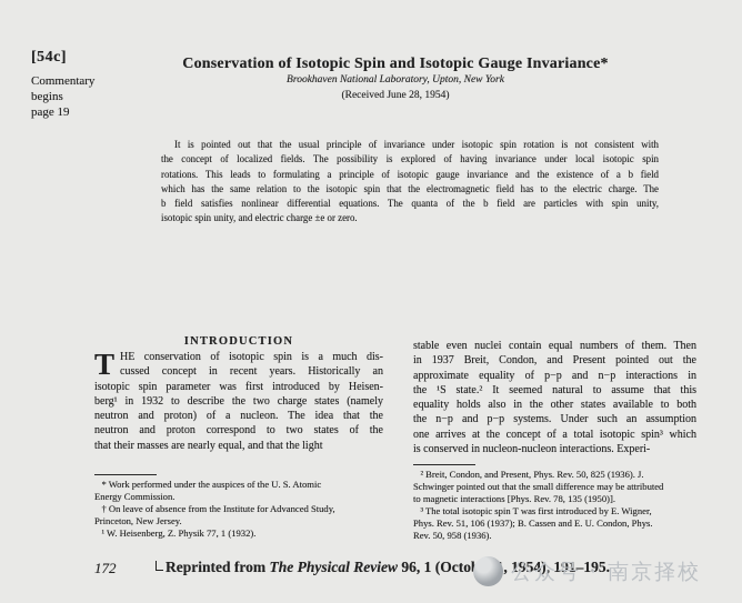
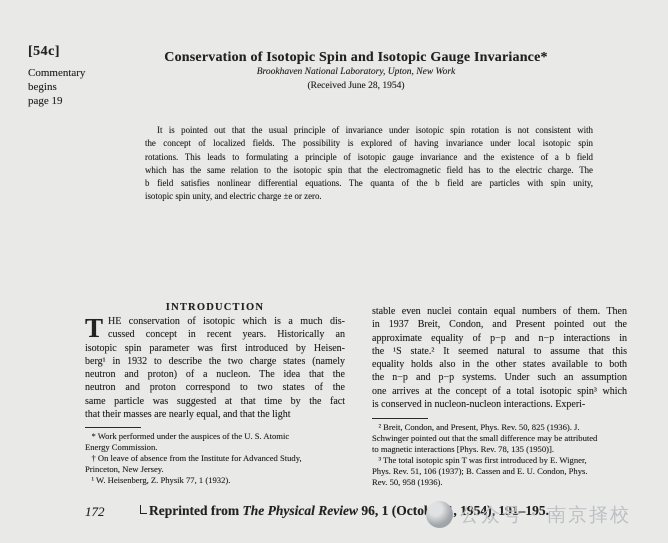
  [54c]
  Commentary
  begins
  page 19
  Conservation of Isotopic Spin and Isotopic Gauge Invariance*
- Brookhaven National Laboratory, Upton, New York
+ Brookhaven National Laboratory, Upton, New Work
  (Received June 28, 1954)
  It is pointed out that the usual principle of invariance under isotopic spin rotation is not consistent with
  the concept of localized fields. The possibility is explored of having invariance under local isotopic spin
  rotations. This leads to formulating a principle of isotopic gauge invariance and the existence of a b field
  which has the same relation to the isotopic spin that the electromagnetic field has to the electric charge. The
  b field satisfies nonlinear differential equations. The quanta of the b field are particles with spin unity,
  isotopic spin unity, and electric charge ±e or zero.
  INTRODUCTION
  T
- HE conservation of isotopic spin is a much dis-
+ HE conservation of isotopic which is a much dis-
  cussed concept in recent years. Historically an
  isotopic spin parameter was first introduced by Heisen-
  berg¹ in 1932 to describe the two charge states (namely
  neutron and proton) of a nucleon. The idea that the
  neutron and proton correspond to two states of the
+ same particle was suggested at that time by the fact
  that their masses are nearly equal, and that the light
  stable even nuclei contain equal numbers of them. Then
  in 1937 Breit, Condon, and Present pointed out the
  approximate equality of p−p and n−p interactions in
  the ¹S state.² It seemed natural to assume that this
  equality holds also in the other states available to both
  the n−p and p−p systems. Under such an assumption
  one arrives at the concept of a total isotopic spin³ which
  is conserved in nucleon-nucleon interactions. Experi-
  * Work performed under the auspices of the U. S. Atomic
  Energy Commission.
  † On leave of absence from the Institute for Advanced Study,
  Princeton, New Jersey.
  ¹ W. Heisenberg, Z. Physik 77, 1 (1932).
  ² Breit, Condon, and Present, Phys. Rev. 50, 825 (1936). J.
  Schwinger pointed out that the small difference may be attributed
  to magnetic interactions [Phys. Rev. 78, 135 (1950)].
  ³ The total isotopic spin T was first introduced by E. Wigner,
  Phys. Rev. 51, 106 (1937); B. Cassen and E. U. Condon, Phys.
  Rev. 50, 958 (1936).
  172
  Reprinted from The Physical Review 96, 1 (Octo, 1954), 191–195.
  公众号 · 南京择校
